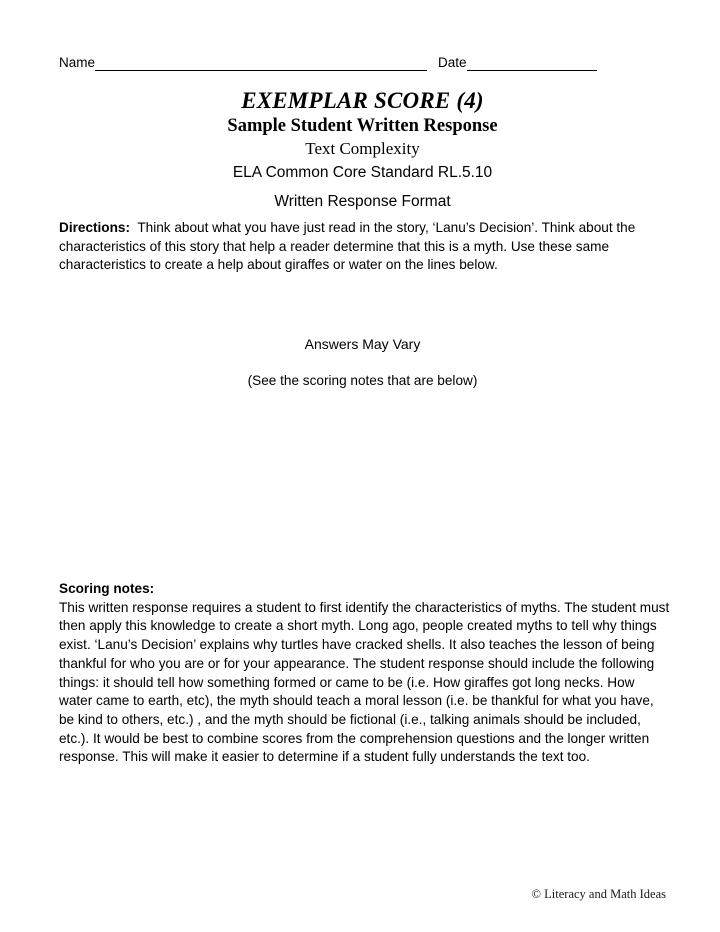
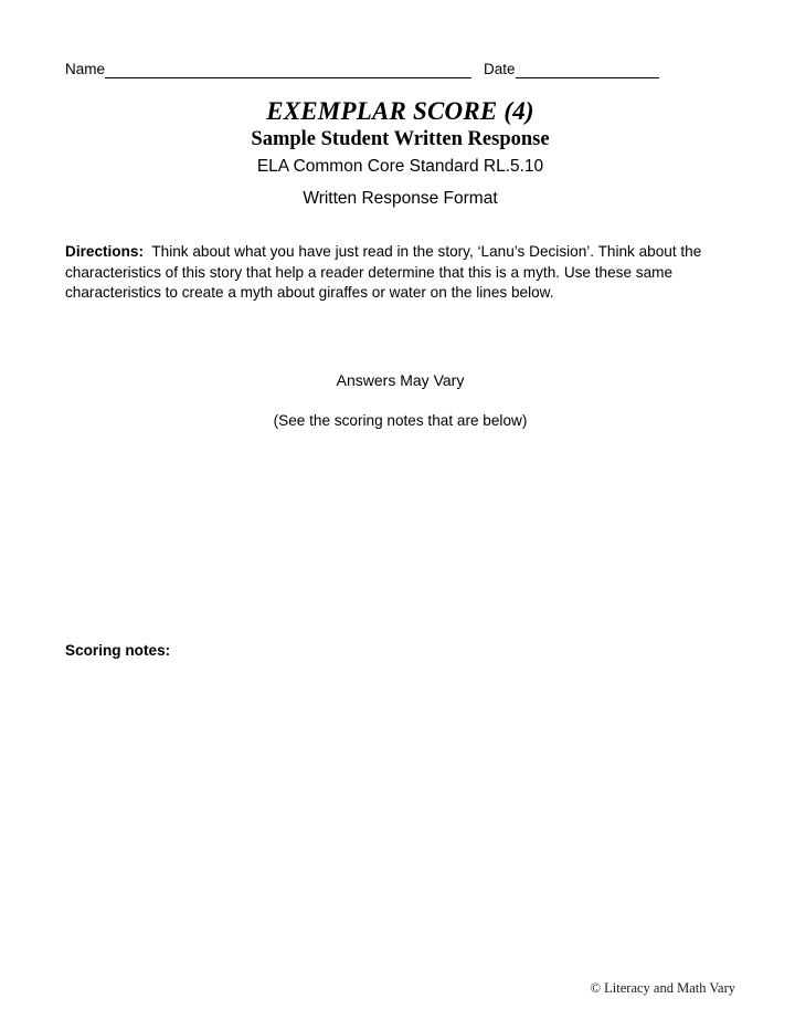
  Name
  Date
  EXEMPLAR SCORE (4)
  Sample Student Written Response
- Text Complexity
  ELA Common Core Standard RL.5.10
  Written Response Format
- Directions: Think about what you have just read in the story, ‘Lanu’s Decision’. Think about the characteristics of this story that help a reader determine that this is a myth. Use these same characteristics to create a help about giraffes or water on the lines below.
+ Directions: Think about what you have just read in the story, ‘Lanu’s Decision’. Think about the characteristics of this story that help a reader determine that this is a myth. Use these same characteristics to create a myth about giraffes or water on the lines below.
  Answers May Vary
  (See the scoring notes that are below)
  Scoring notes:
- This written response requires a student to first identify the characteristics of myths. The student must then apply this knowledge to create a short myth. Long ago, people created myths to tell why things exist. ‘Lanu’s Decision’ explains why turtles have cracked shells. It also teaches the lesson of being thankful for who you are or for your appearance. The student response should include the following things: it should tell how something formed or came to be (i.e. How giraffes got long necks. How water came to earth, etc), the myth should teach a moral lesson (i.e. be thankful for what you have, be kind to others, etc.) , and the myth should be fictional (i.e., talking animals should be included, etc.). It would be best to combine scores from the comprehension questions and the longer written response. This will make it easier to determine if a student fully understands the text too.
- © Literacy and Math Ideas
+ © Literacy and Math Vary
